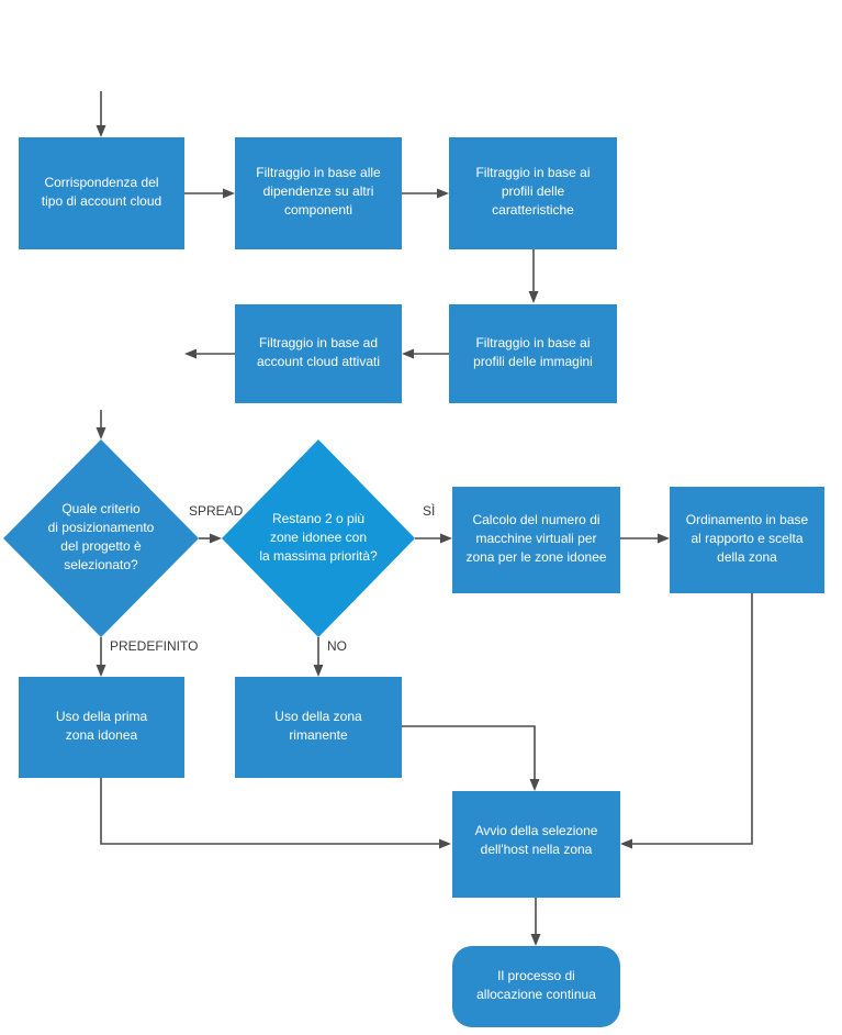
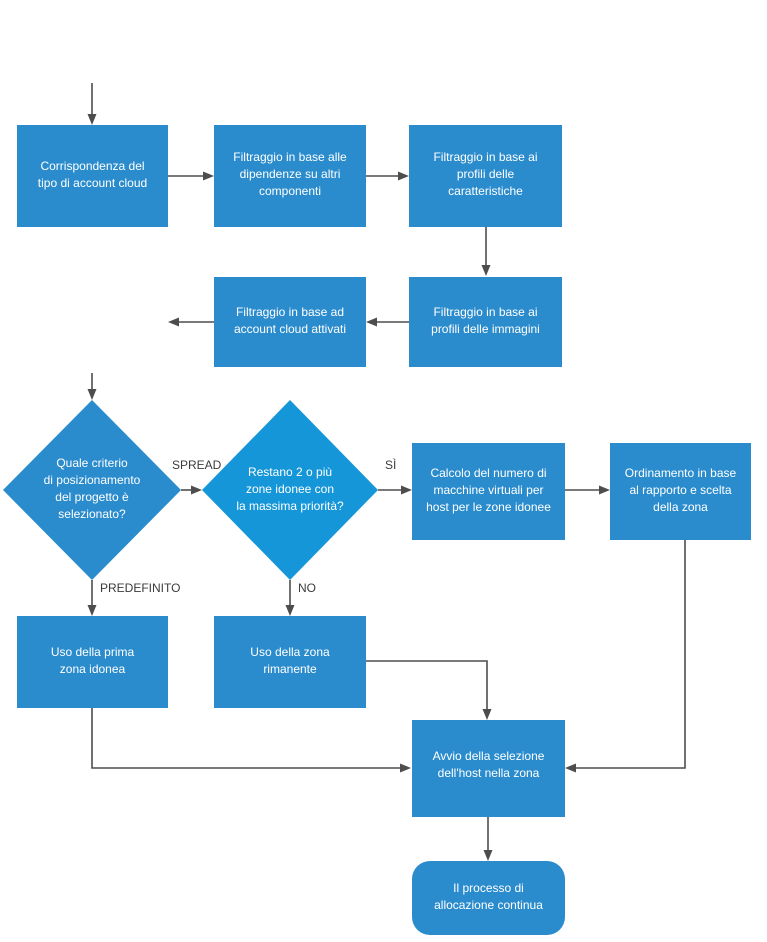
  Corrispondenza del
  tipo di account cloud
  Filtraggio in base alle
  dipendenze su altri
  componenti
  Filtraggio in base ai
  profili delle
  caratteristiche
  Filtraggio in base ai
  profili delle immagini
  Filtraggio in base ad
  account cloud attivati
  Quale criterio
  di posizionamento
  del progetto è
  selezionato?
  Restano 2 o più
  zone idonee con
  la massima priorità?
  Calcolo del numero di
  macchine virtuali per
- zona per le zone idonee
+ host per le zone idonee
  Ordinamento in base
  al rapporto e scelta
  della zona
  Uso della prima
  zona idonea
  Uso della zona
  rimanente
  Avvio della selezione
  dell'host nella zona
  Il processo di
  allocazione continua
  SPREAD
  SÌ
  PREDEFINITO
  NO
